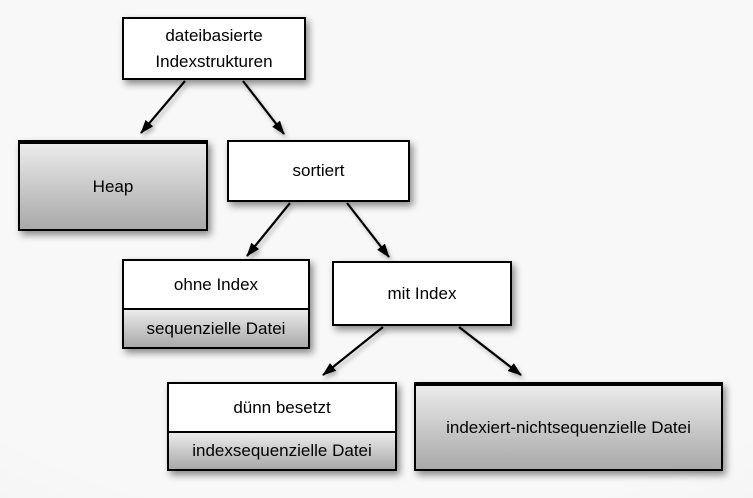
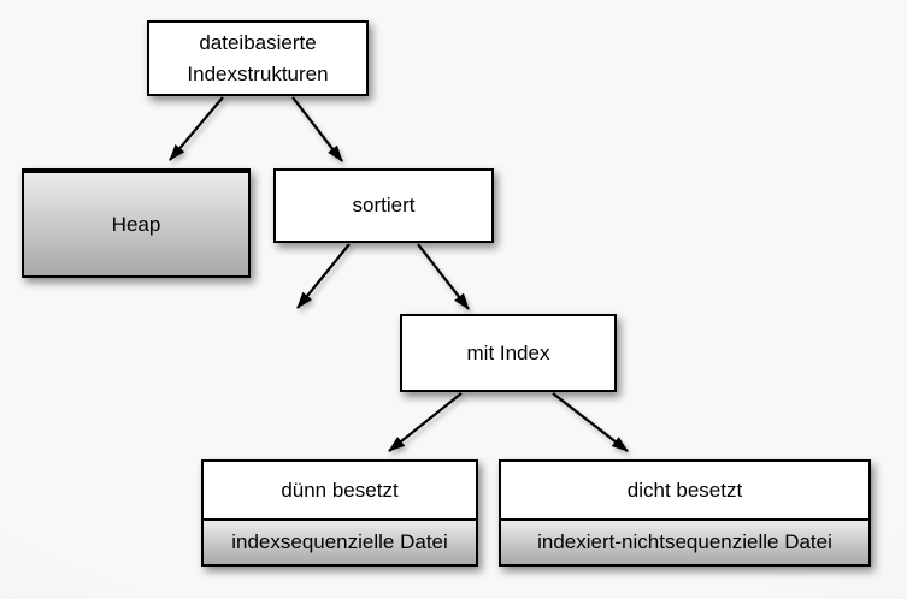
  dateibasierte Indexstrukturen
  Heap
  sortiert
- ohne Index
- sequenzielle Datei
  mit Index
  dünn besetzt
  indexsequenzielle Datei
+ dicht besetzt
  indexiert-nichtsequenzielle Datei
